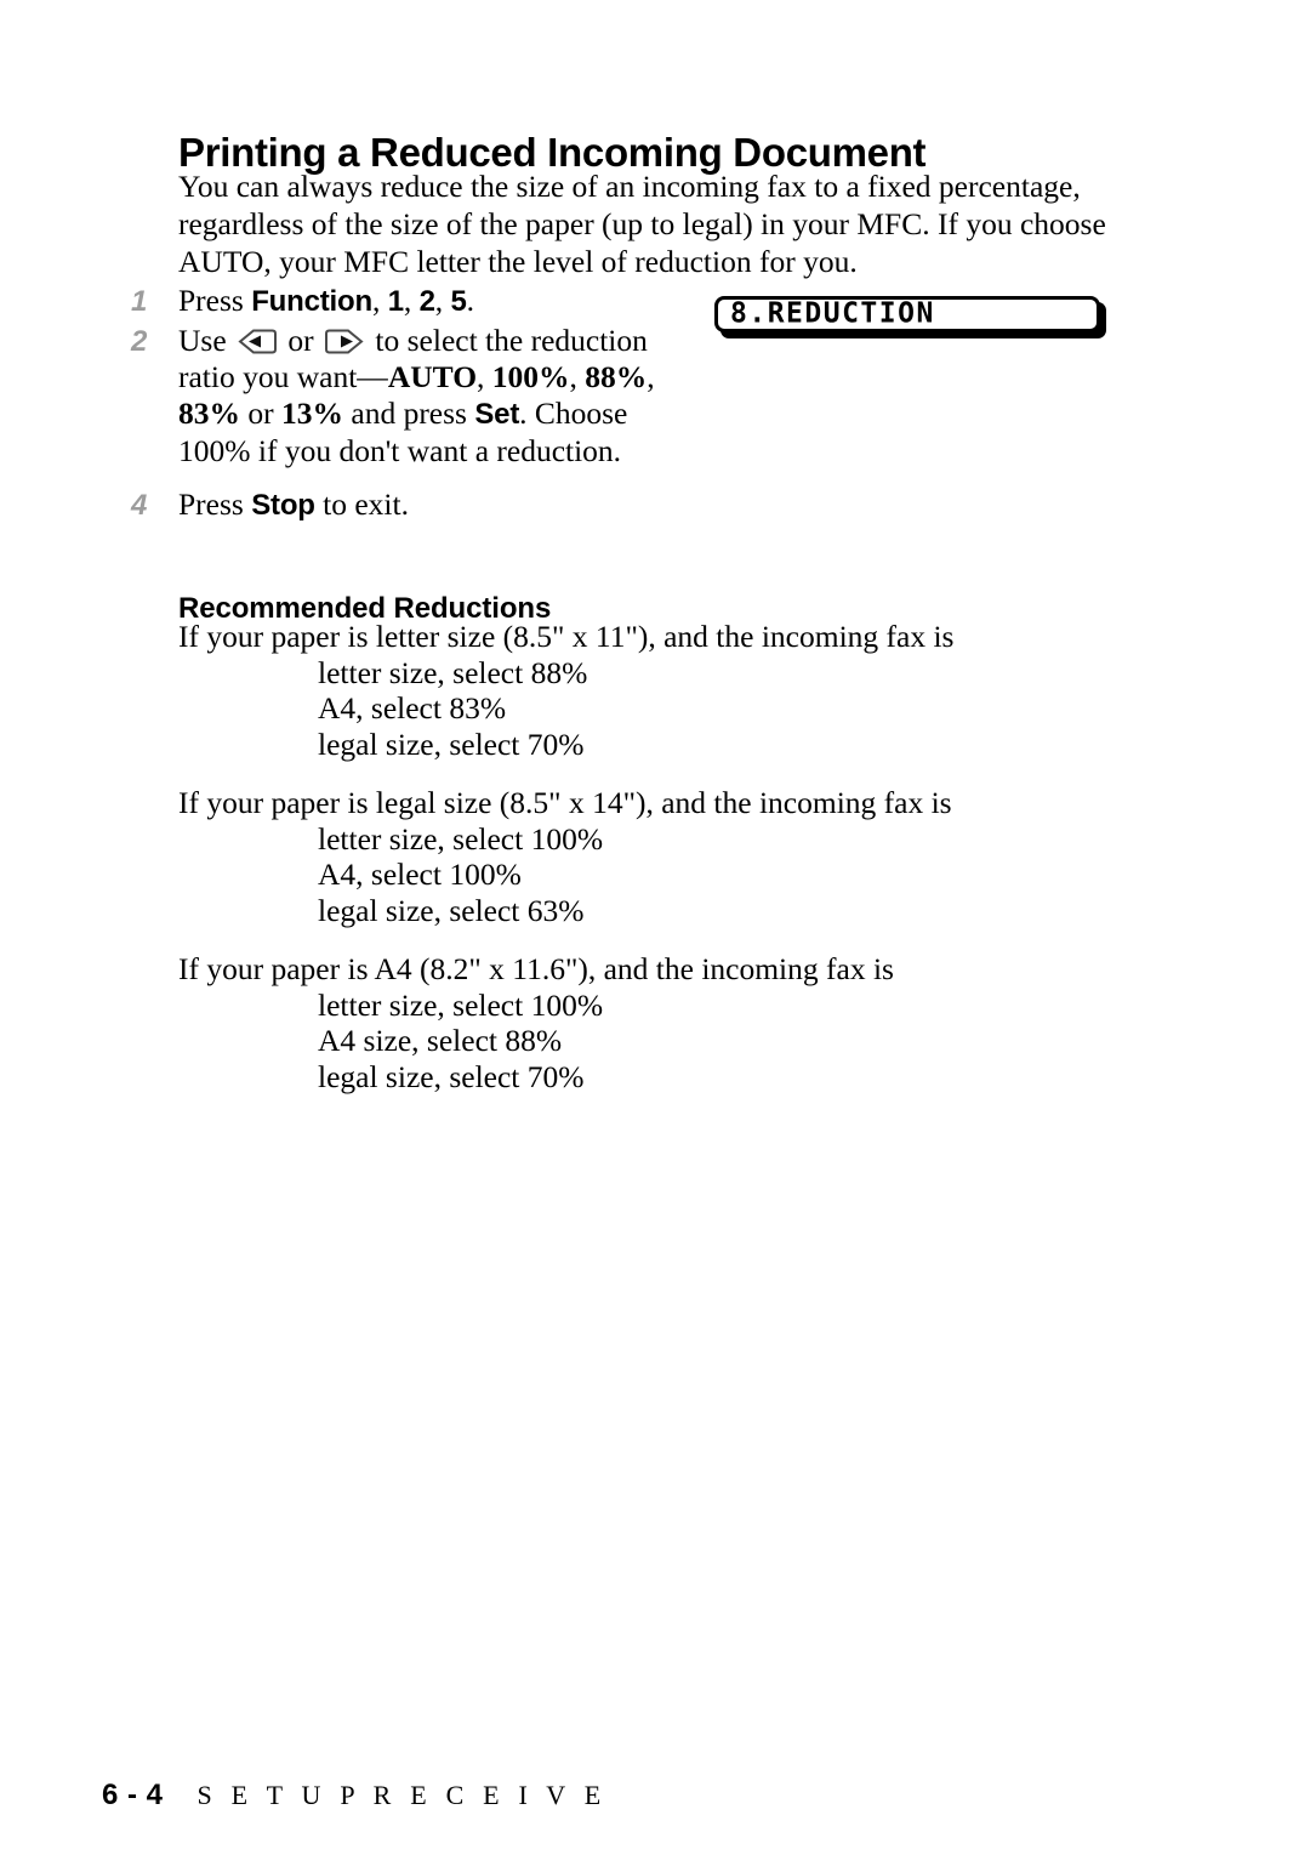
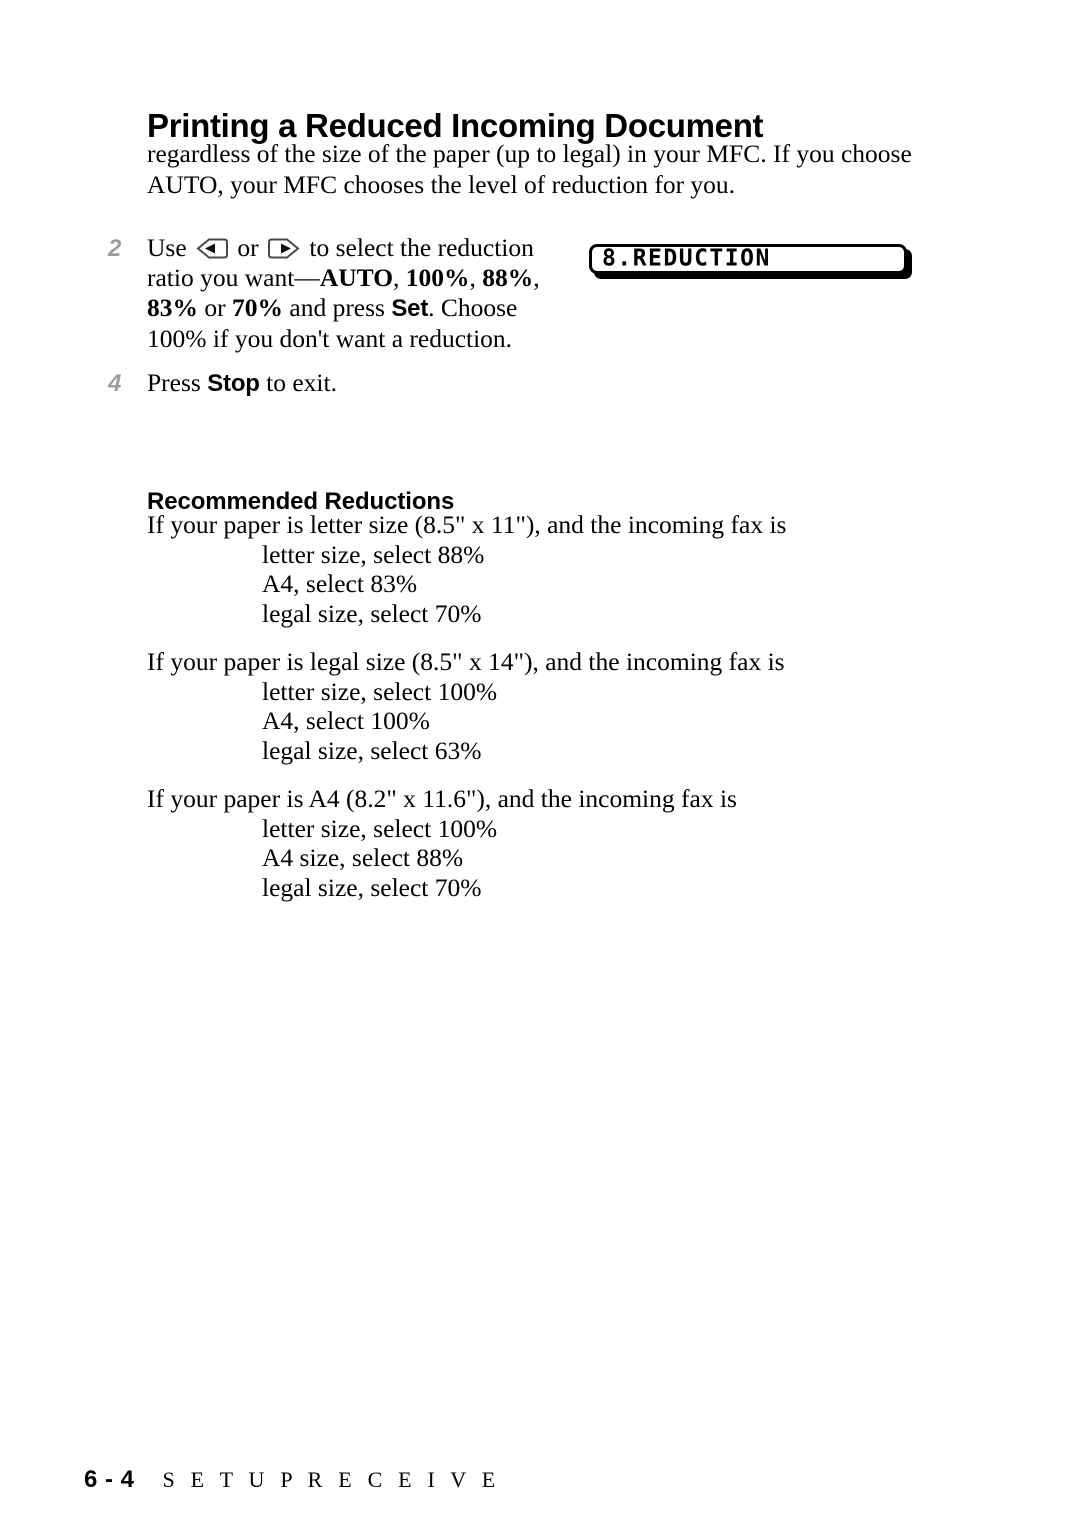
  Printing a Reduced Incoming Document
- You can always reduce the size of an incoming fax to a fixed percentage,
  regardless of the size of the paper (up to legal) in your MFC. If you choose
- AUTO, your MFC letter the level of reduction for you.
+ AUTO, your MFC chooses the level of reduction for you.
- 1
- Press Function, 1, 2, 5.
  2
- Use or to select the reduction ratio you want—AUTO, 100%, 88%, 83% or 13% and press Set. Choose 100% if you don't want a reduction.
+ Use or to select the reduction ratio you want—AUTO, 100%, 88%, 83% or 70% and press Set. Choose 100% if you don't want a reduction.
  4
  Press Stop to exit.
  8.REDUCTION
  Recommended Reductions
  If your paper is letter size (8.5" x 11"), and the incoming fax is
  letter size, select 88%
  A4, select 83%
  legal size, select 70%
  If your paper is legal size (8.5" x 14"), and the incoming fax is
  letter size, select 100%
  A4, select 100%
  legal size, select 63%
  If your paper is A4 (8.2" x 11.6"), and the incoming fax is
  letter size, select 100%
  A4 size, select 88%
  legal size, select 70%
  6 - 4
  S E T U P R E C E I V E
